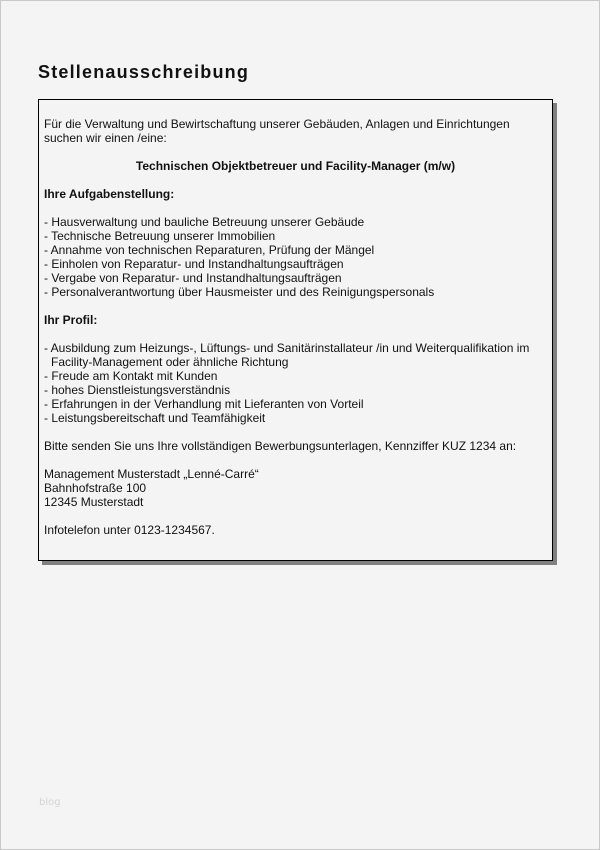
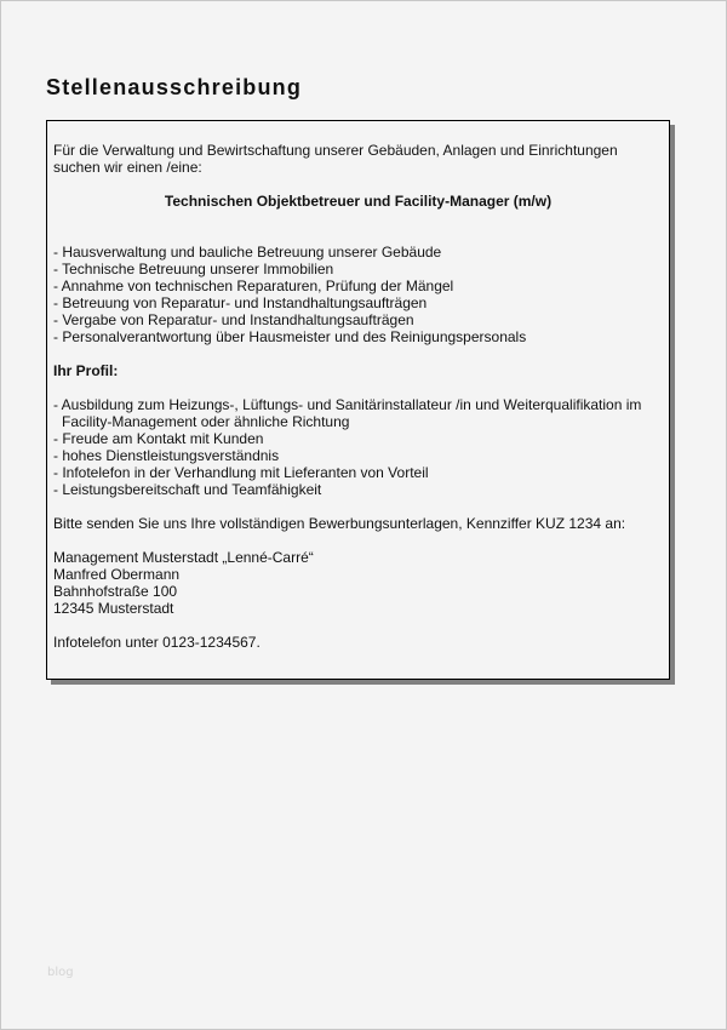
  Stellenausschreibung
  Für die Verwaltung und Bewirtschaftung unserer Gebäuden, Anlagen und Einrichtungen
  suchen wir einen /eine:
  Technischen Objektbetreuer und Facility-Manager (m/w)
- Ihre Aufgabenstellung:
  - Hausverwaltung und bauliche Betreuung unserer Gebäude
  - Technische Betreuung unserer Immobilien
  - Annahme von technischen Reparaturen, Prüfung der Mängel
- - Einholen von Reparatur- und Instandhaltungsaufträgen
+ - Betreuung von Reparatur- und Instandhaltungsaufträgen
  - Vergabe von Reparatur- und Instandhaltungsaufträgen
  - Personalverantwortung über Hausmeister und des Reinigungspersonals
  Ihr Profil:
  - Ausbildung zum Heizungs-, Lüftungs- und Sanitärinstallateur /in und Weiterqualifikation im
  Facility-Management oder ähnliche Richtung
  - Freude am Kontakt mit Kunden
  - hohes Dienstleistungsverständnis
- - Erfahrungen in der Verhandlung mit Lieferanten von Vorteil
+ - Infotelefon in der Verhandlung mit Lieferanten von Vorteil
  - Leistungsbereitschaft und Teamfähigkeit
  Bitte senden Sie uns Ihre vollständigen Bewerbungsunterlagen, Kennziffer KUZ 1234 an:
  Management Musterstadt „Lenné-Carré“
+ Manfred Obermann
  Bahnhofstraße 100
  12345 Musterstadt
  Infotelefon unter 0123-1234567.
  blog
